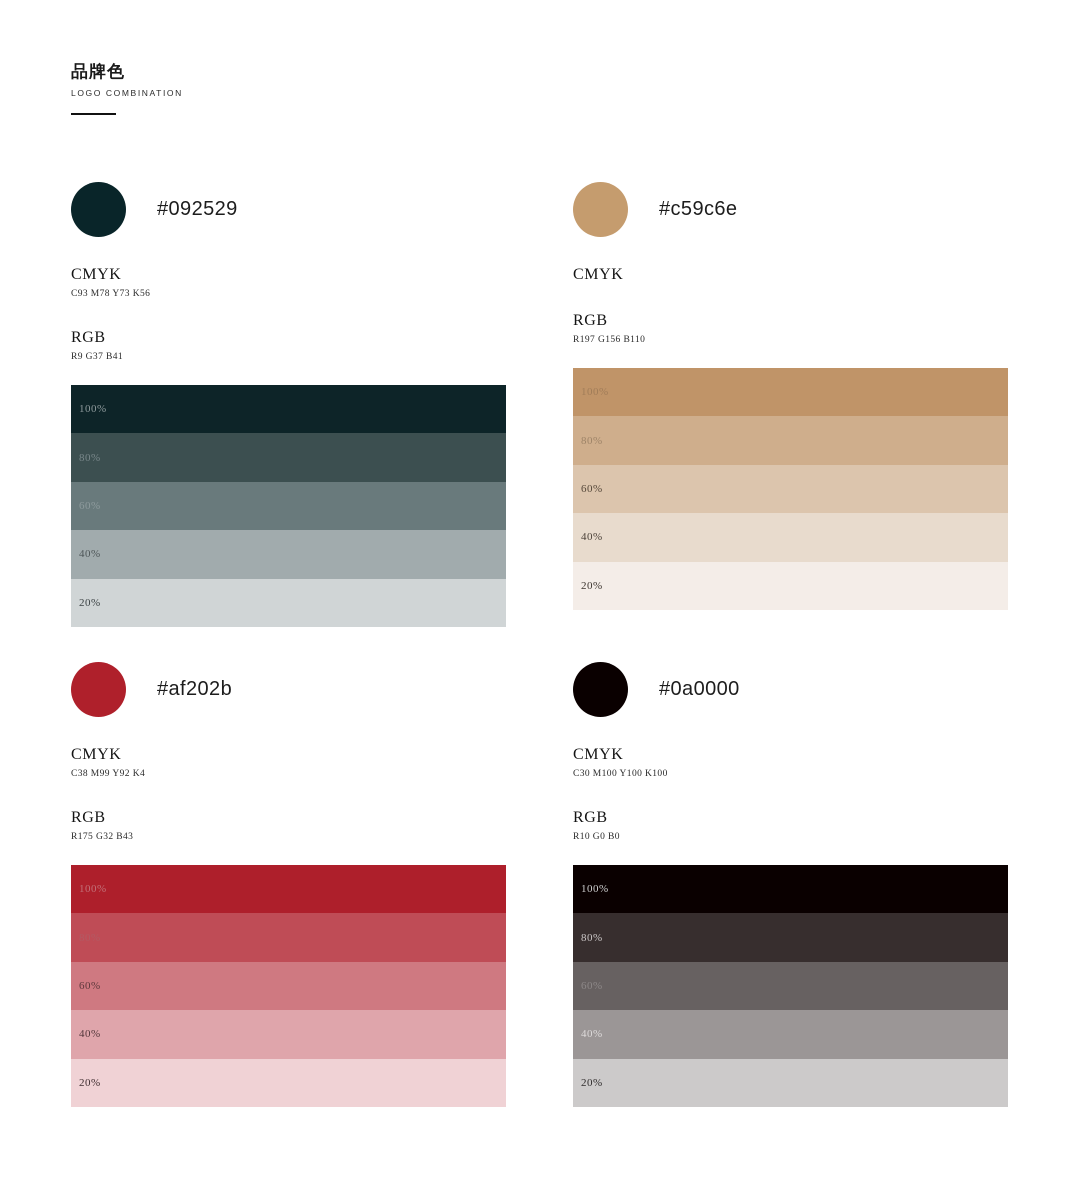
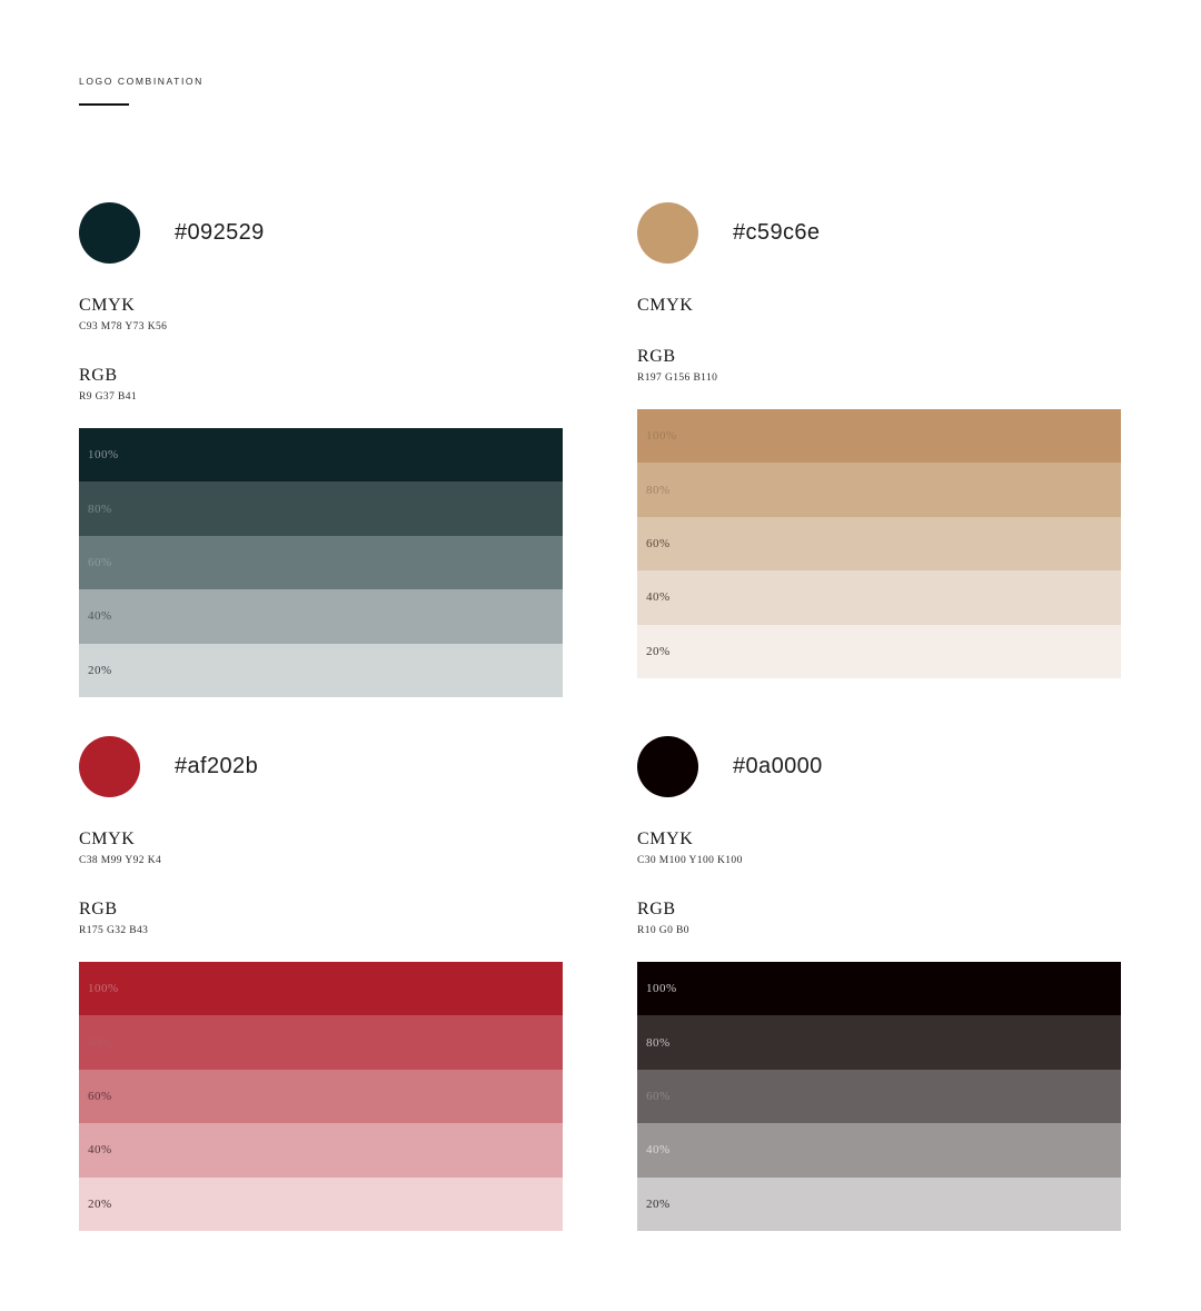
- 品牌色
  LOGO COMBINATION
  #092529
  CMYK
  C93 M78 Y73 K56
  RGB
  R9 G37 B41
  100%
  80%
  60%
  40%
  20%
  #c59c6e
  CMYK
  RGB
  R197 G156 B110
  100%
  80%
  60%
  40%
  20%
  #af202b
  CMYK
  C38 M99 Y92 K4
  RGB
  R175 G32 B43
  100%
  60%
  40%
  20%
  #0a0000
  CMYK
  C30 M100 Y100 K100
  RGB
  R10 G0 B0
  100%
  80%
  60%
  40%
  20%
